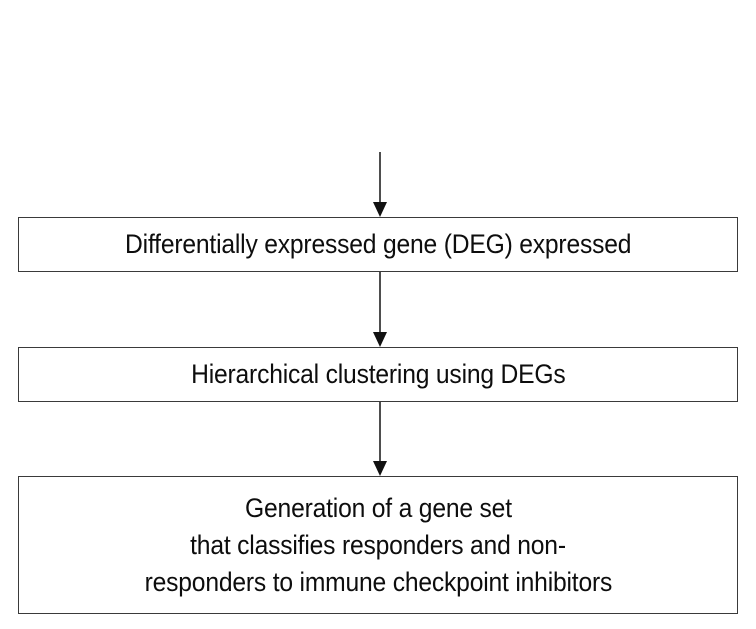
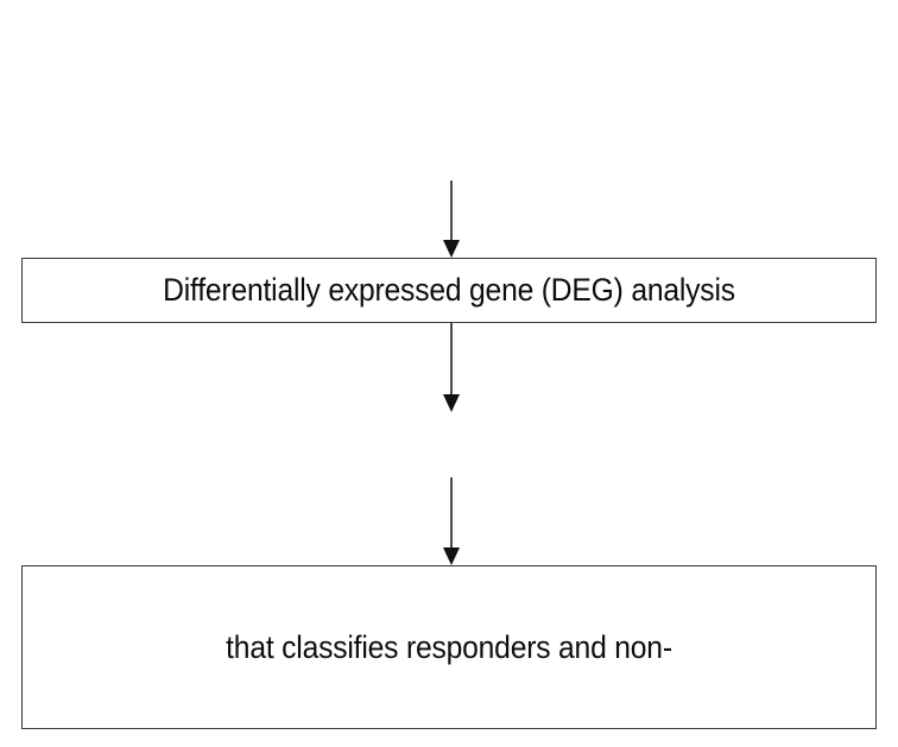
- Differentially expressed gene (DEG) expressed
+ Differentially expressed gene (DEG) analysis
- Hierarchical clustering using DEGs
- Generation of a gene set
  that classifies responders and non-
- responders to immune checkpoint inhibitors
